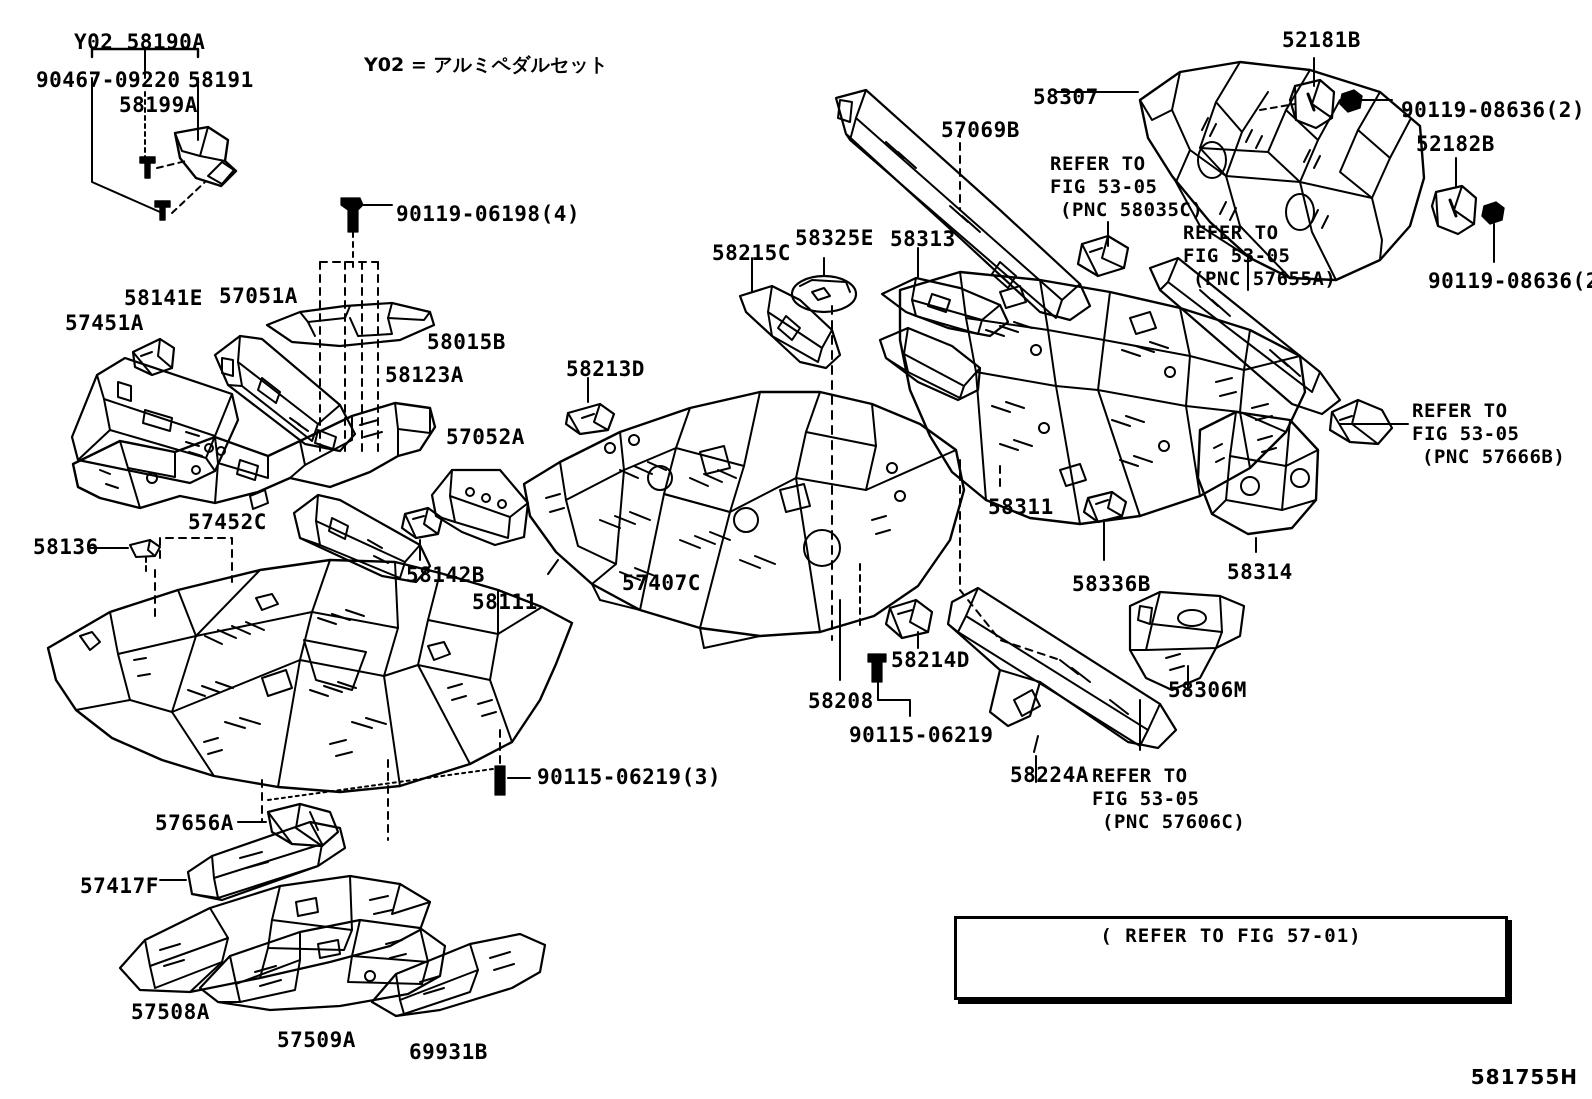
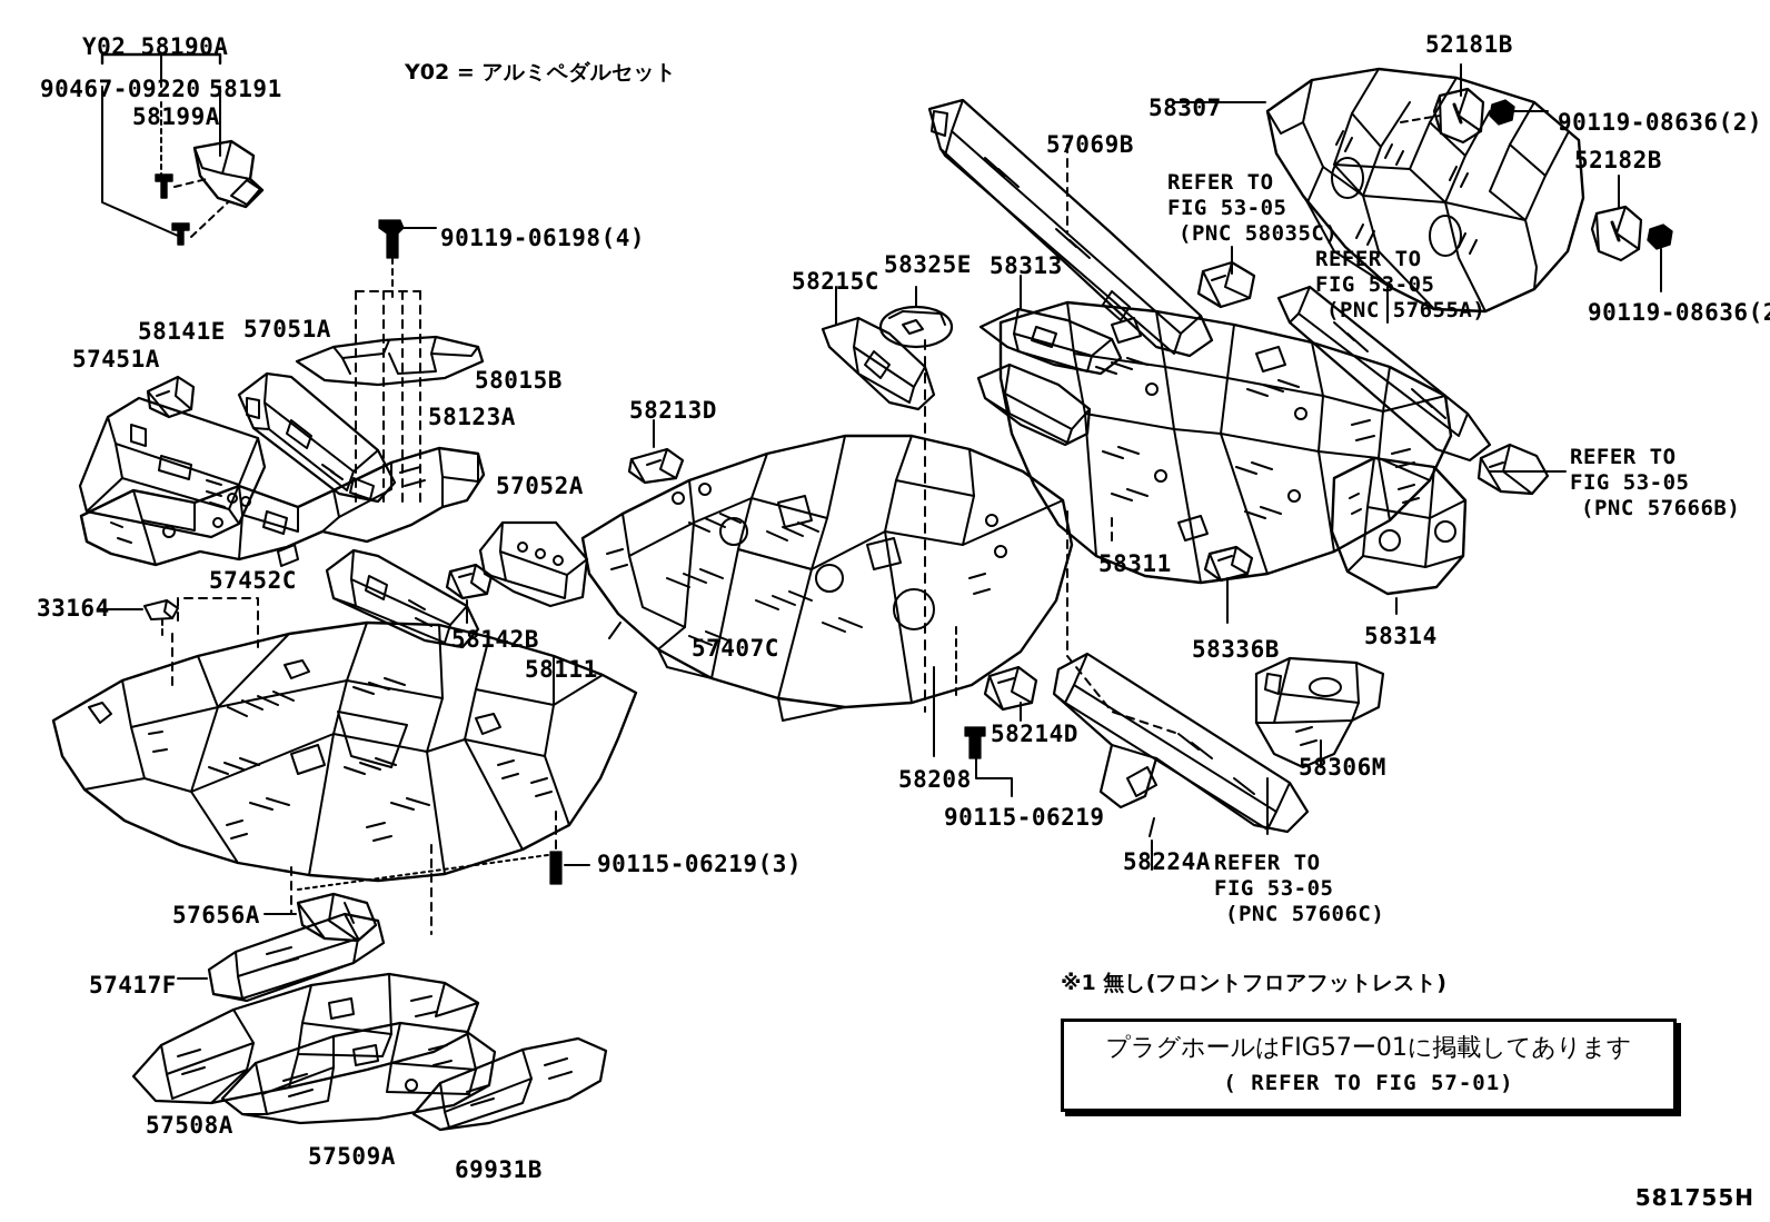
  Y02 58190A
  90467-09220
  58191
  58199A
  90119-06198(4)
  58141E
  57051A
  57451A
  58015B
  58123A
  57052A
  57452C
  58142B
- 58136
+ 33164
  58111
  90115-06219(3)
  57656A
  57417F
  57508A
  57509A
  69931B
  58215C
  58325E
  58313
  58213D
  57407C
  57069B
  58307
  52181B
  90119-08636(2)
  52182B
  90119-08636(
  58311
  58336B
  58314
  58208
  58214D
  90115-06219
  58224A
  58306M
  REFER TO
  FIG 53-05
  (PNC 58035C)
  REFER TO
  FIG 53-05
  (PNC 57655A)
  REFER TO
  FIG 53-05
  (PNC 57666B)
  REFER TO
  FIG 53-05
  (PNC 57606C)
  Y02 = アルミペダルセット
+ ※1 無し(フロントフロアフットレスト)
+ プラグホールはFIG57ー01に掲載してあります
  ( REFER TO FIG 57-01)
  581755H
